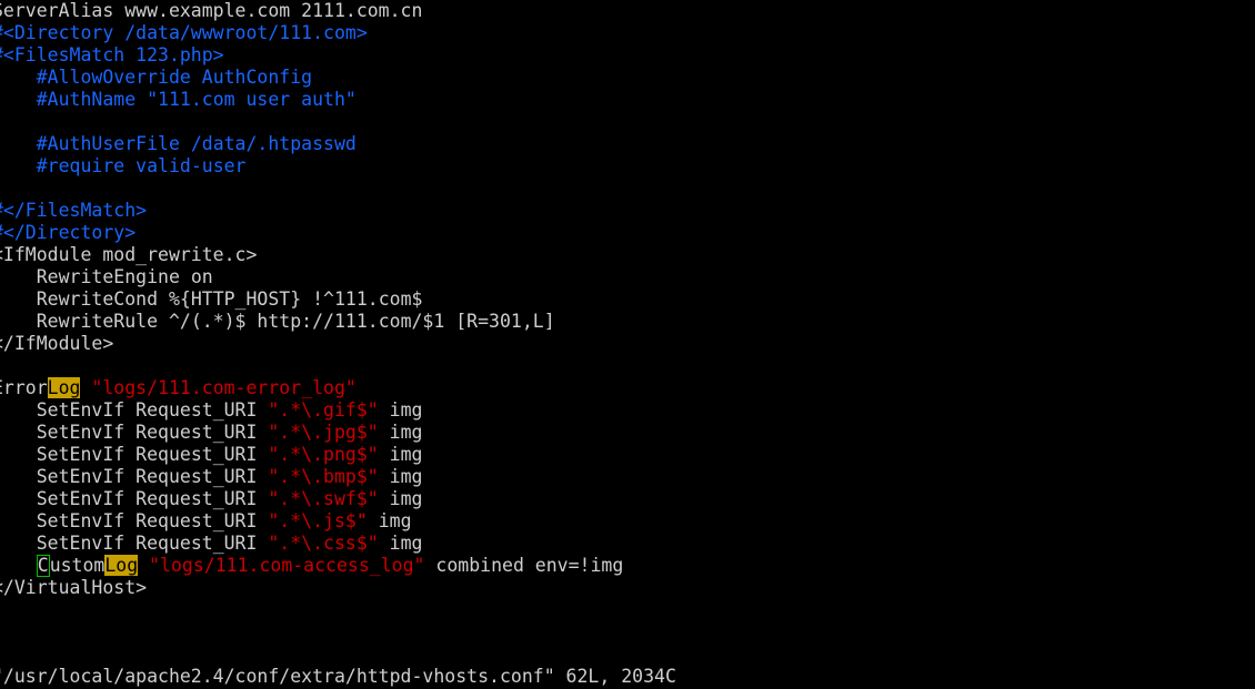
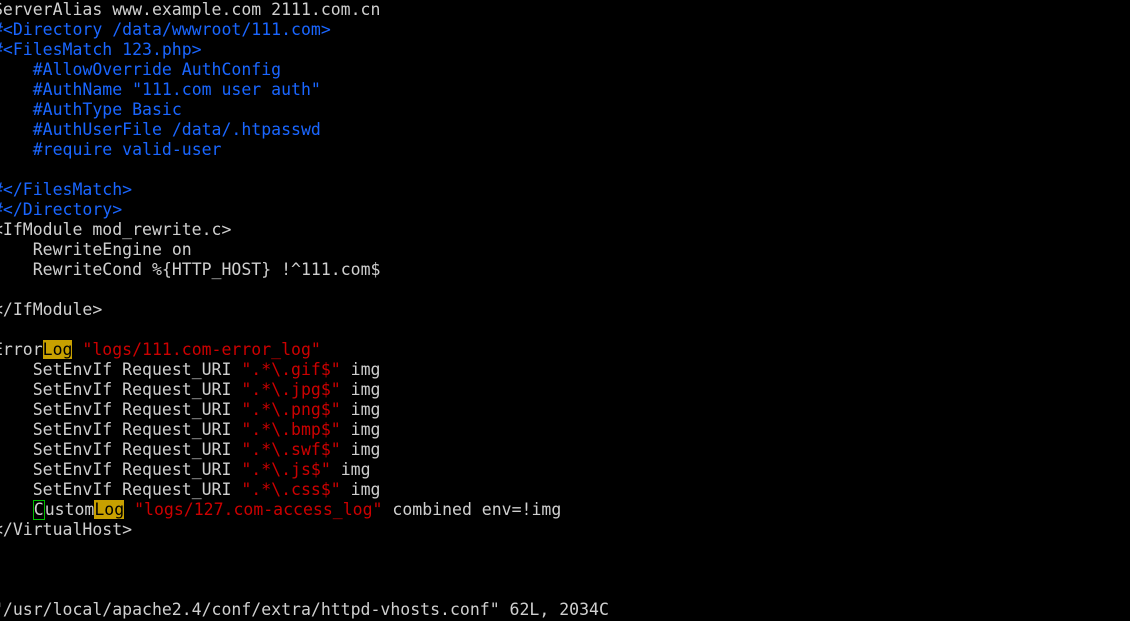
  erverAlias www.example.com 2111.com.cn
  <Directory /data/wwwroot/111.com>
  <FilesMatch 123.php>
  #AllowOverride AuthConfig
  #AuthName "111.com user auth"
+ #AuthType Basic
  #AuthUserFile /data/.htpasswd
  #require valid-user
  </FilesMatch>
  </Directory>
  IfModule mod_rewrite.c>
  RewriteEngine on
  RewriteCond %{HTTP_HOST} !^111.com$
- RewriteRule ^/(.*)$ http://111.com/$1 [R=301,L]
  /IfModule>
  rrorLog "logs/111.com-error_log"
  SetEnvIf Request_URI ".*\.gif$" img
  SetEnvIf Request_URI ".*\.jpg$" img
  SetEnvIf Request_URI ".*\.png$" img
  SetEnvIf Request_URI ".*\.bmp$" img
  SetEnvIf Request_URI ".*\.swf$" img
  SetEnvIf Request_URI ".*\.js$" img
  SetEnvIf Request_URI ".*\.css$" img
- CustomLog "logs/111.com-access_log" combined env=!img
+ CustomLog "logs/127.com-access_log" combined env=!img
  /VirtualHost>
  /usr/local/apache2.4/conf/extra/httpd-vhosts.conf" 62L, 2034C
